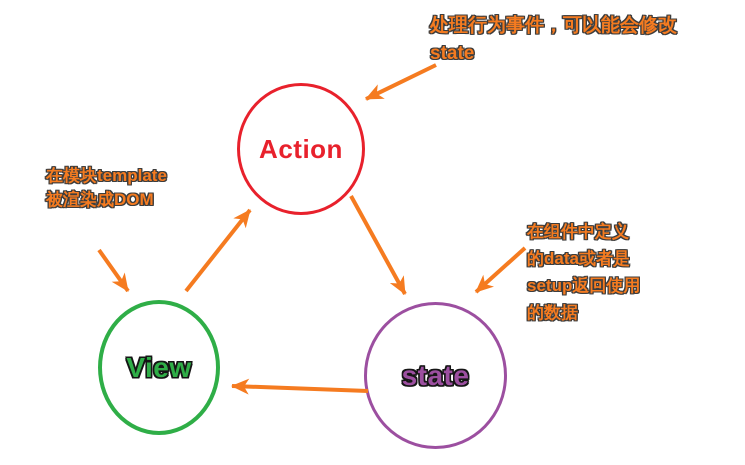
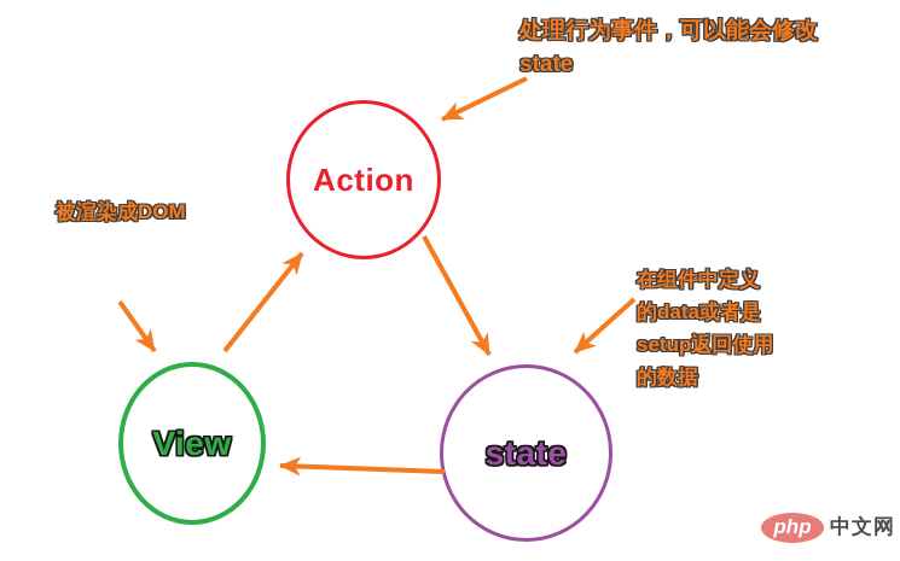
  Action
  View
  state
  处理行为事件，可以能会修改
  state
- 在模块template
  被渲染成DOM
  在组件中定义
  的data或者是
  setup返回使用
  的数据
+ php
+ 中文网
